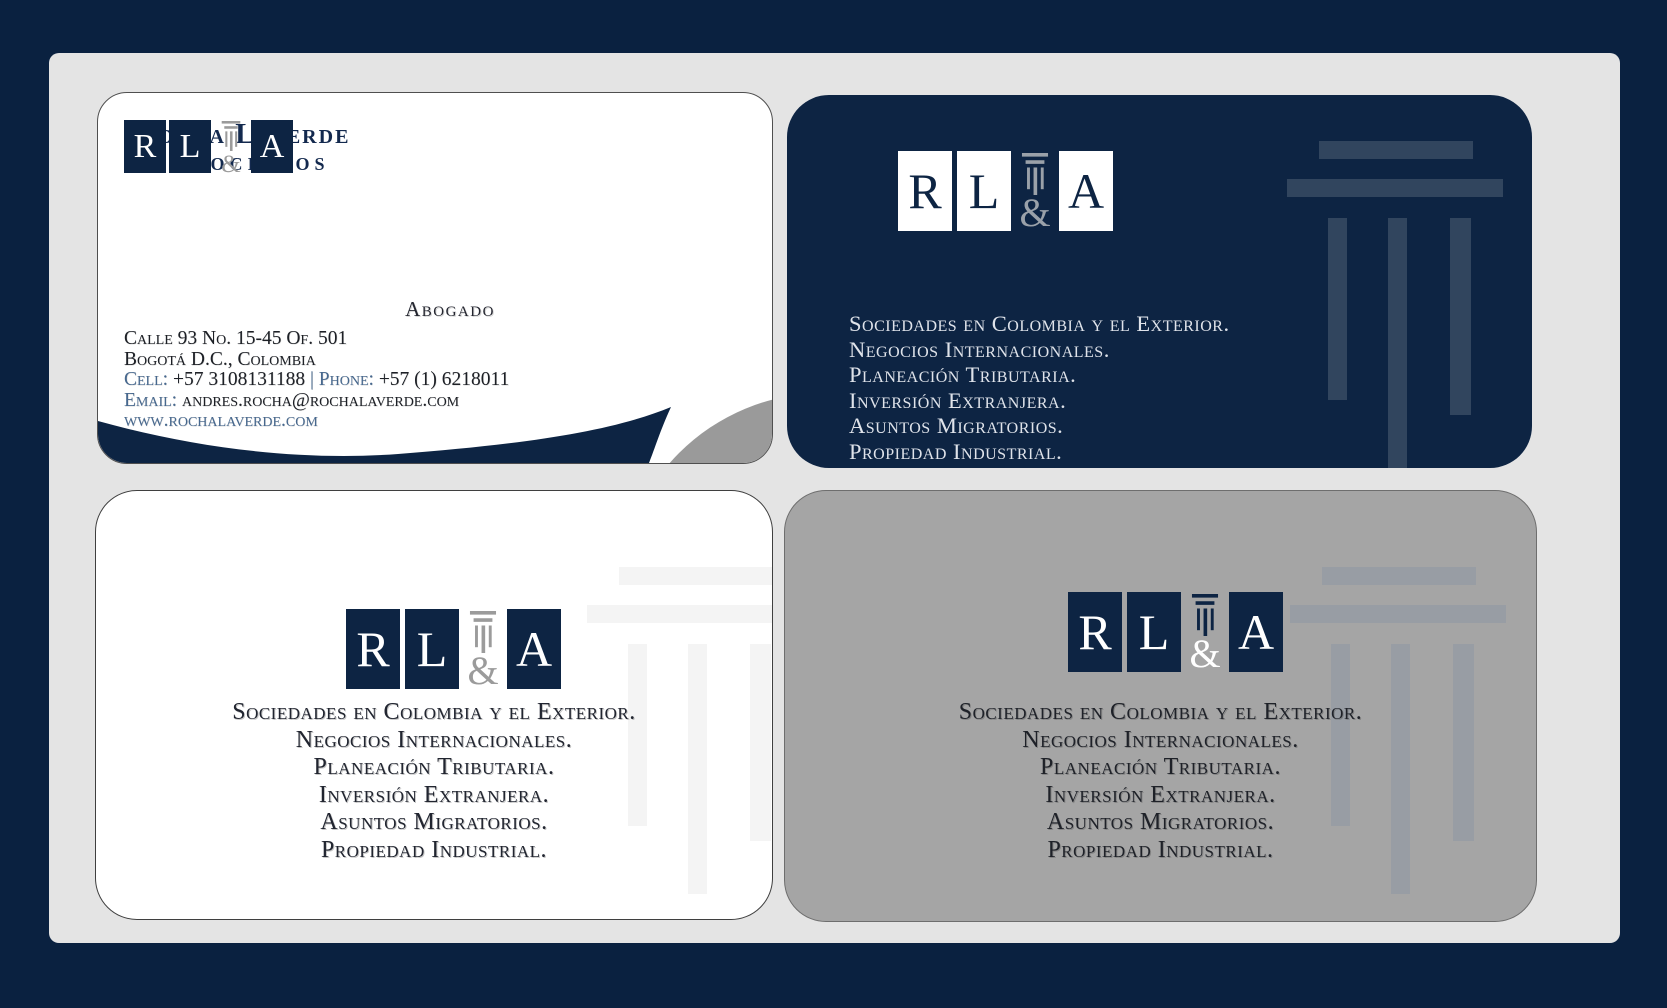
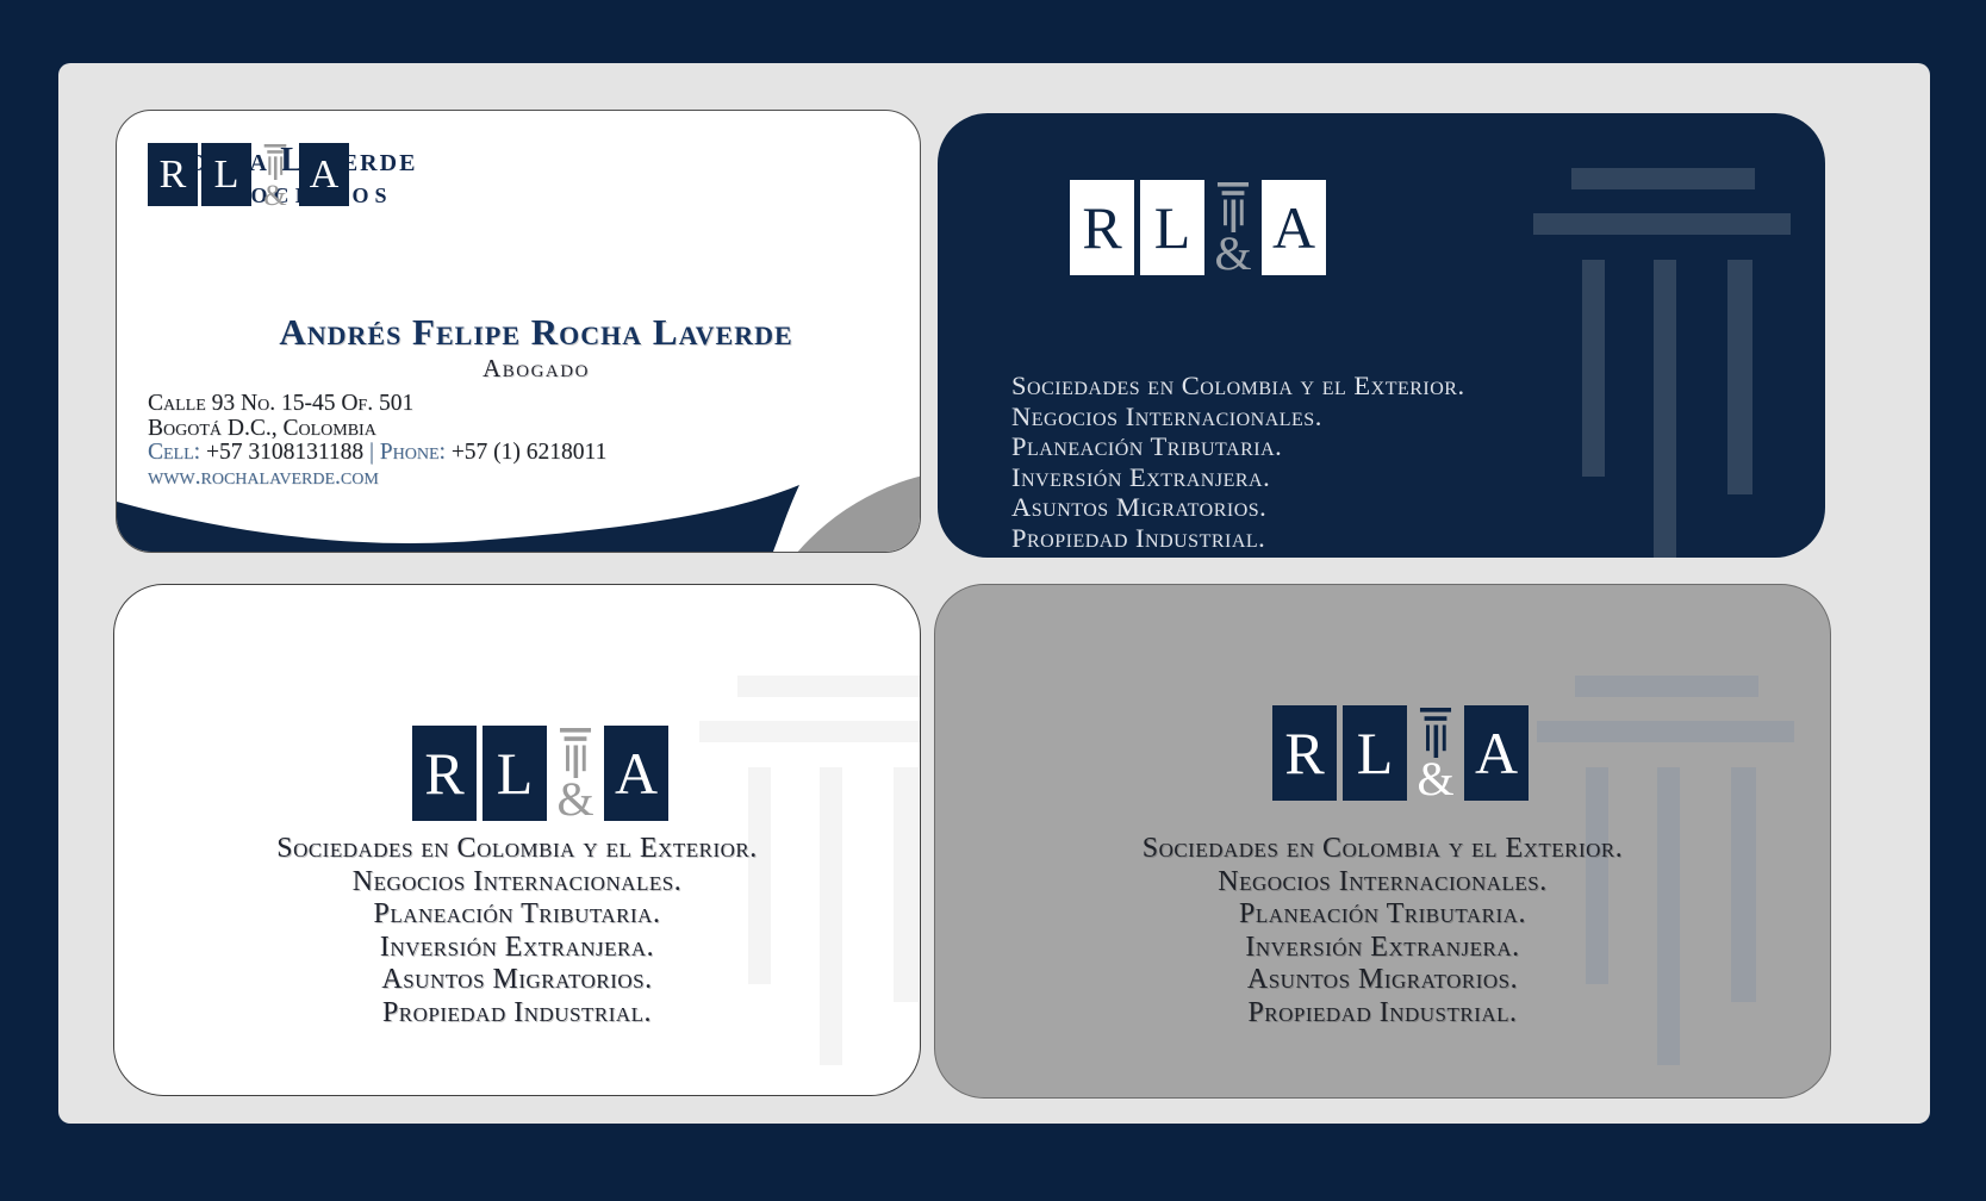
  R
  L
  &
  A
+ Andrés Felipe Rocha Laverde
  Abogado
  Calle 93 No. 15-45 Of. 501
  Bogotá D.C., Colombia
  Cell: +57 3108131188 | Phone: +57 (1) 6218011
- Email: andres.rocha@rochalaverde.com
  www.rochalaverde.com
  R
  L
  &
  A
  Sociedades en Colombia y el Exterior.
  Negocios Internacionales.
  Planeación Tributaria.
  Inversión Extranjera.
  Asuntos Migratorios.
  Propiedad Industrial.
  R
  L
  &
  A
  Sociedades en Colombia y el Exterior.
  Negocios Internacionales.
  Planeación Tributaria.
  Inversión Extranjera.
  Asuntos Migratorios.
  Propiedad Industrial.
  R
  L
  &
  A
  Sociedades en Colombia y el Exterior.
  Negocios Internacionales.
  Planeación Tributaria.
  Inversión Extranjera.
  Asuntos Migratorios.
  Propiedad Industrial.
